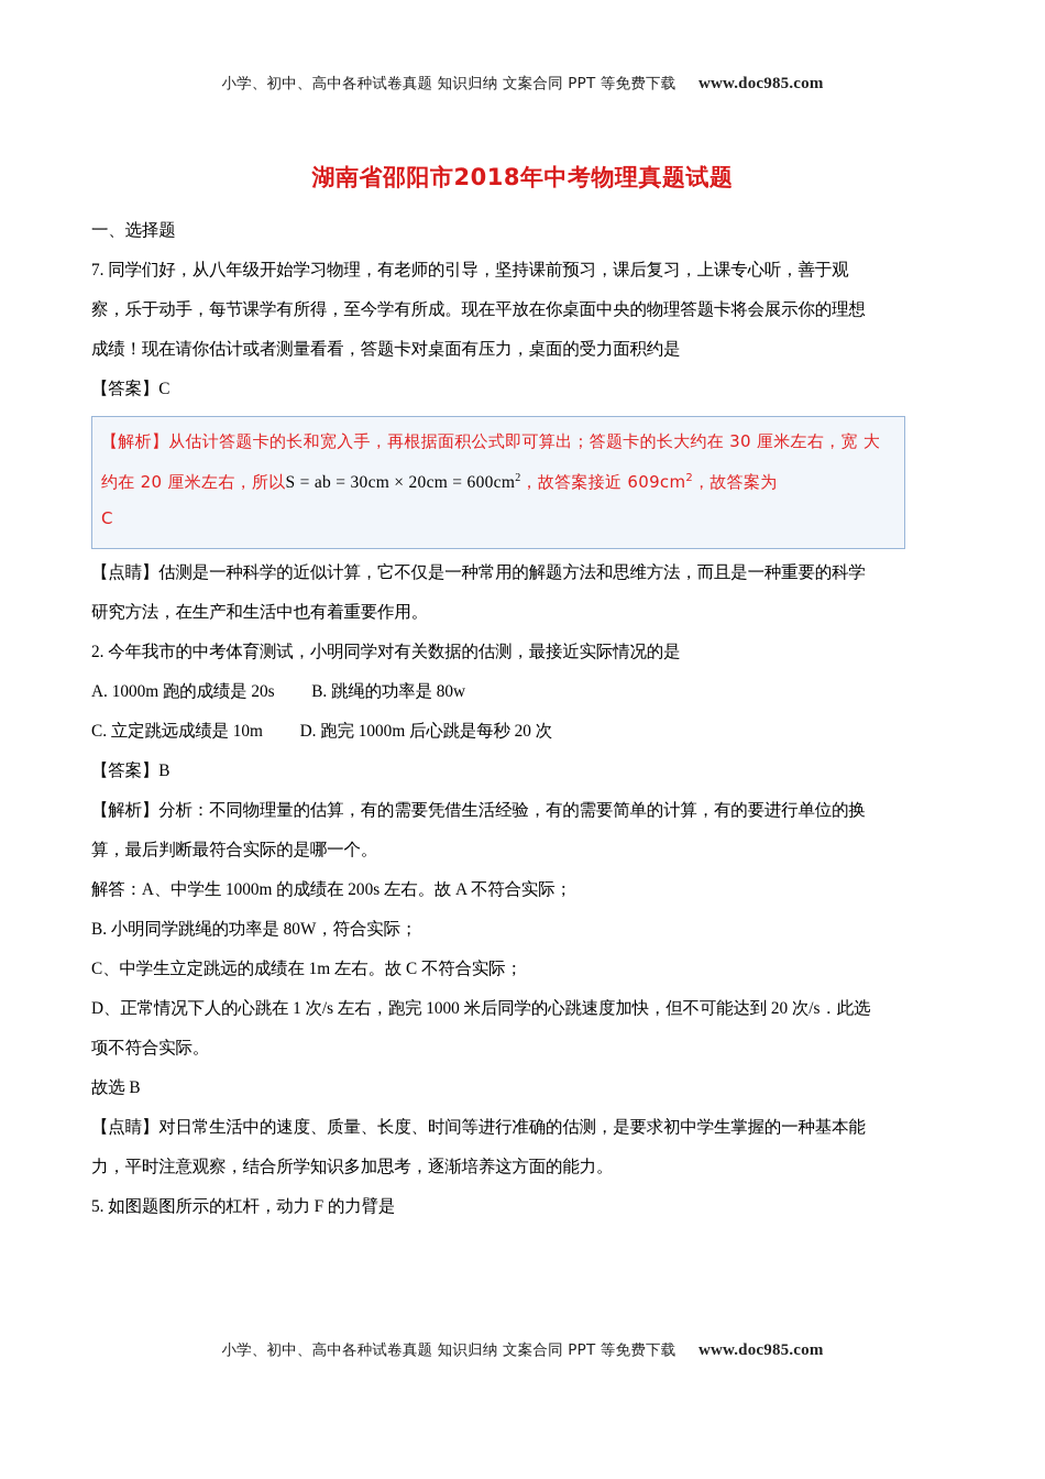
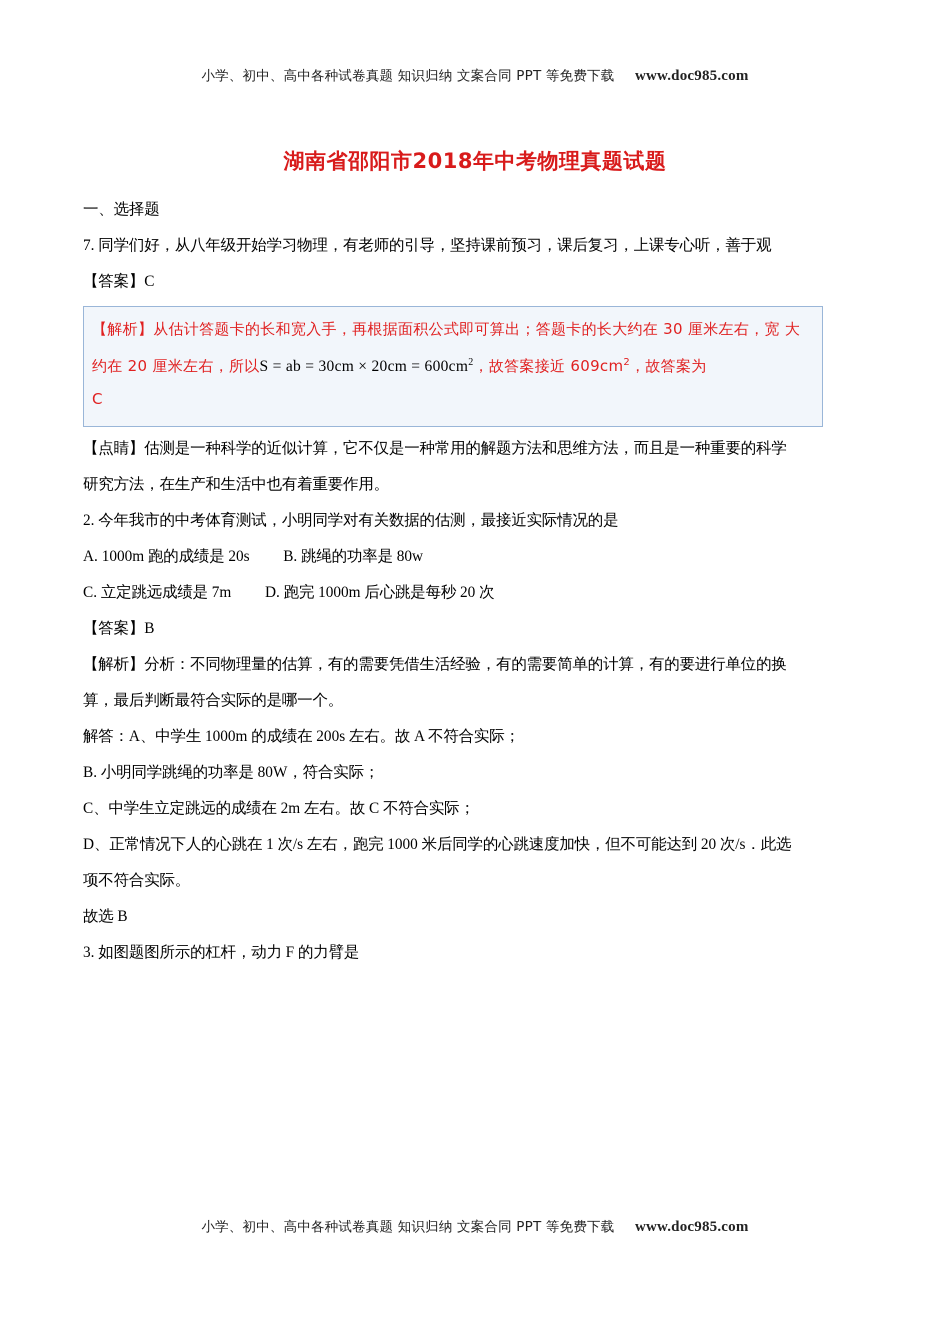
  小学、初中、高中各种试卷真题 知识归纳 文案合同 PPT 等免费下载 www.doc985.com
  湖南省邵阳市2018年中考物理真题试题
  一、选择题
  7. 同学们好，从八年级开始学习物理，有老师的引导，坚持课前预习，课后复习，上课专心听，善于观
- 察，乐于动手，每节课学有所得，至今学有所成。现在平放在你桌面中央的物理答题卡将会展示你的理想
- 成绩！现在请你估计或者测量看看，答题卡对桌面有压力，桌面的受力面积约是
  【答案】C
  【解析】从估计答题卡的长和宽入手，再根据面积公式即可算出；答题卡的长大约在 30 厘米左右，宽 大约在 20 厘米左右，所以S = ab = 30cm × 20cm = 600cm2，故答案接近 609cm2，故答案为
  C
  【点睛】估测是一种科学的近似计算，它不仅是一种常用的解题方法和思维方法，而且是一种重要的科学
  研究方法，在生产和生活中也有着重要作用。
  2. 今年我市的中考体育测试，小明同学对有关数据的估测，最接近实际情况的是
  A. 1000m 跑的成绩是 20s B. 跳绳的功率是 80w
- C. 立定跳远成绩是 10m D. 跑完 1000m 后心跳是每秒 20 次
+ C. 立定跳远成绩是 7m D. 跑完 1000m 后心跳是每秒 20 次
  【答案】B
  【解析】分析：不同物理量的估算，有的需要凭借生活经验，有的需要简单的计算，有的要进行单位的换
  算，最后判断最符合实际的是哪一个。
  解答：A、中学生 1000m 的成绩在 200s 左右。故 A 不符合实际；
  B. 小明同学跳绳的功率是 80W，符合实际；
- C、中学生立定跳远的成绩在 1m 左右。故 C 不符合实际；
+ C、中学生立定跳远的成绩在 2m 左右。故 C 不符合实际；
  D、正常情况下人的心跳在 1 次/s 左右，跑完 1000 米后同学的心跳速度加快，但不可能达到 20 次/s．此选
  项不符合实际。
  故选 B
- 【点睛】对日常生活中的速度、质量、长度、时间等进行准确的估测，是要求初中学生掌握的一种基本能
- 力，平时注意观察，结合所学知识多加思考，逐渐培养这方面的能力。
- 5. 如图题图所示的杠杆，动力 F 的力臂是
+ 3. 如图题图所示的杠杆，动力 F 的力臂是
  小学、初中、高中各种试卷真题 知识归纳 文案合同 PPT 等免费下载 www.doc985.com
